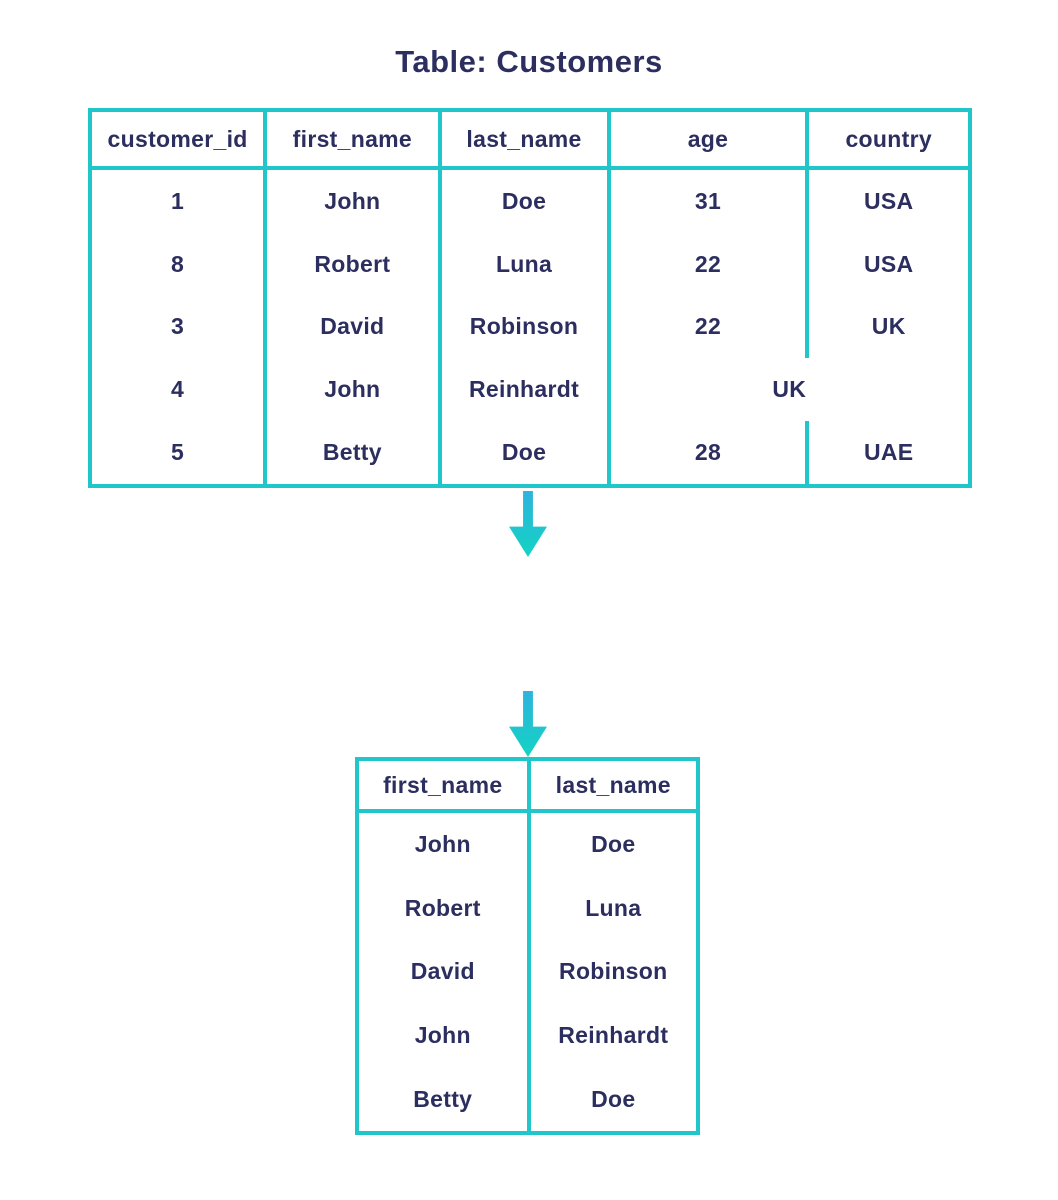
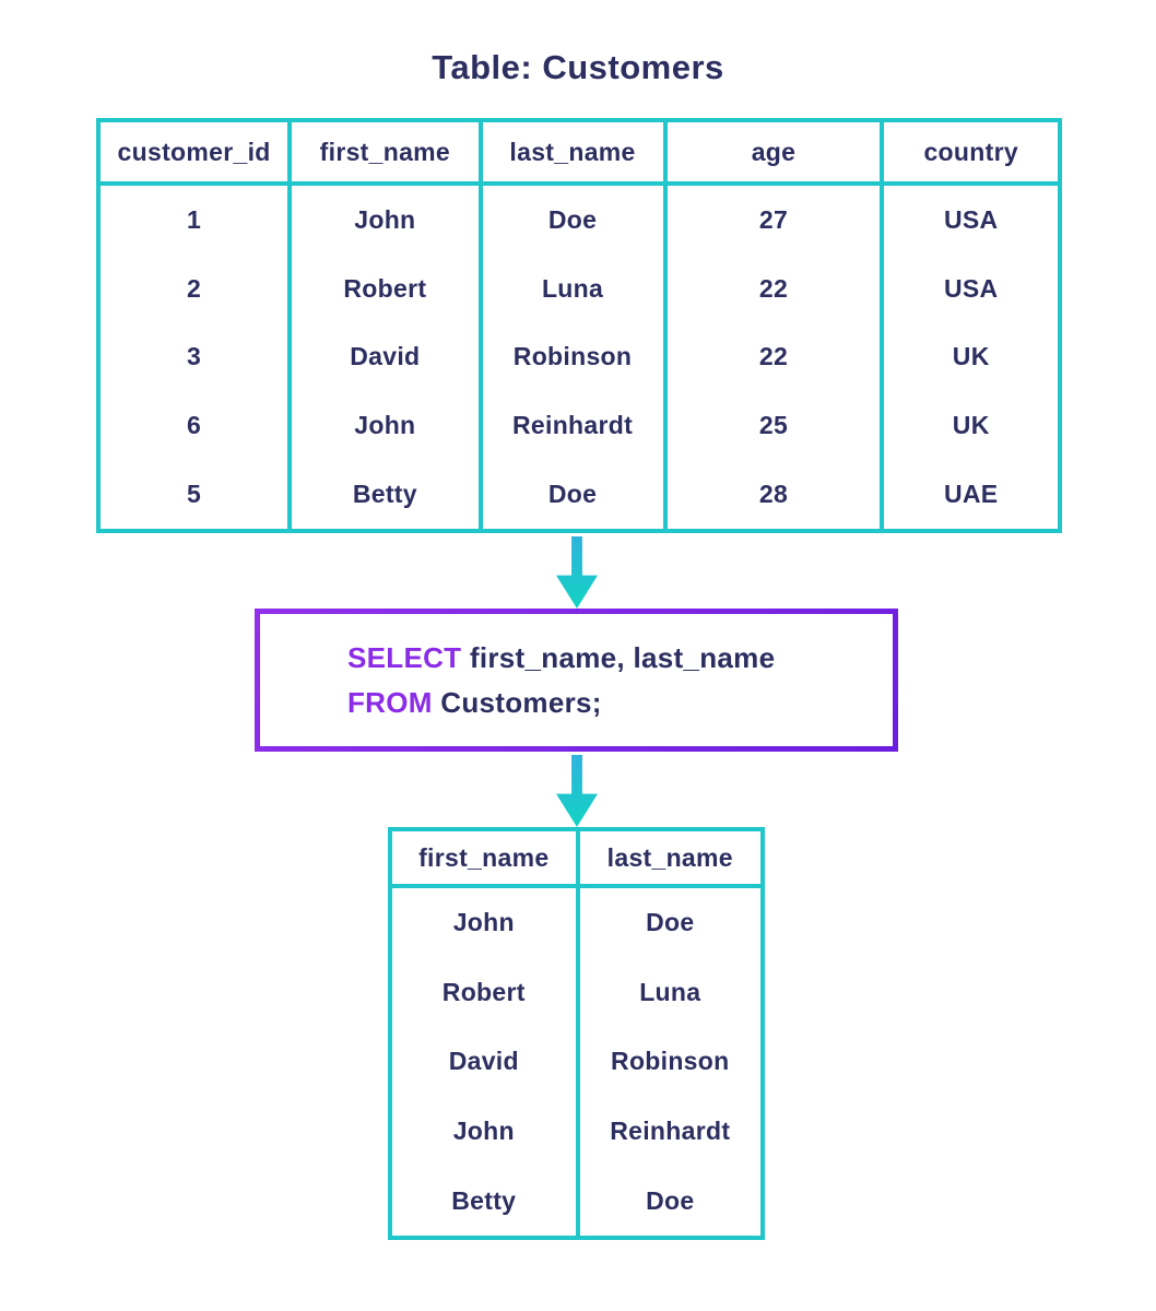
  Table: Customers
  customer_id
  first_name
  last_name
  age
  country
  1
  John
  Doe
- 31
+ 27
  USA
- 8
+ 2
  Robert
  Luna
  22
  USA
  3
  David
  Robinson
  22
  UK
- 4
+ 6
  John
  Reinhardt
+ 25
  UK
  5
  Betty
  Doe
  28
  UAE
+ SELECT first_name, last_name
+ FROM Customers;
  first_name
  last_name
  John
  Doe
  Robert
  Luna
  David
  Robinson
  John
  Reinhardt
  Betty
  Doe
